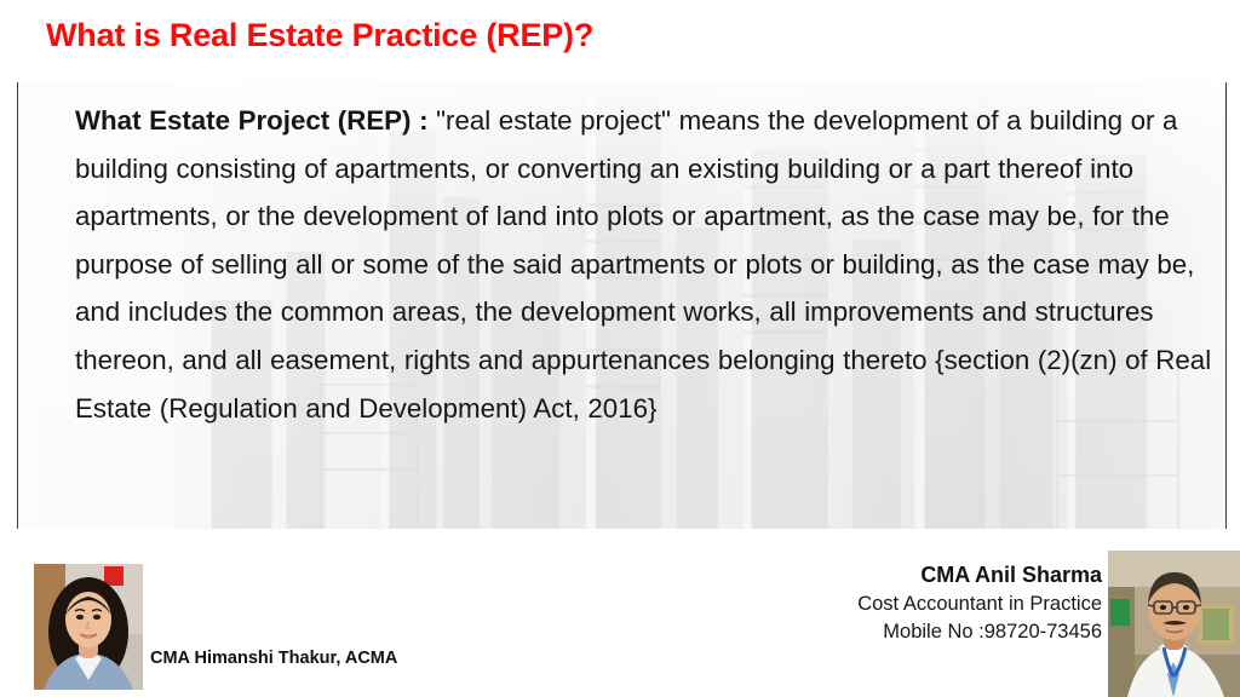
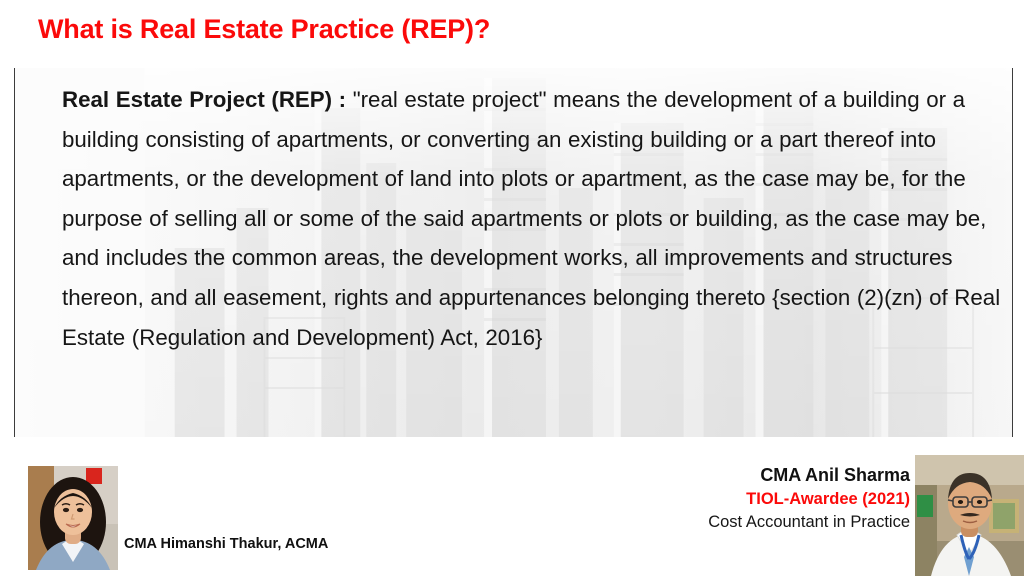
  What is Real Estate Practice (REP)?
- What Estate Project (REP) : "real estate project" means the development of a building or a building consisting of apartments, or converting an existing building or a part thereof into apartments, or the development of land into plots or apartment, as the case may be, for the purpose of selling all or some of the said apartments or plots or building, as the case may be, and includes the common areas, the development works, all improvements and structures thereon, and all easement, rights and appurtenances belonging thereto {section (2)(zn) of Real Estate (Regulation and Development) Act, 2016}
+ Real Estate Project (REP) : "real estate project" means the development of a building or a building consisting of apartments, or converting an existing building or a part thereof into apartments, or the development of land into plots or apartment, as the case may be, for the purpose of selling all or some of the said apartments or plots or building, as the case may be, and includes the common areas, the development works, all improvements and structures thereon, and all easement, rights and appurtenances belonging thereto {section (2)(zn) of Real Estate (Regulation and Development) Act, 2016}
  CMA Himanshi Thakur, ACMA
  CMA Anil Sharma
+ TIOL-Awardee (2021)
  Cost Accountant in Practice
- Mobile No :98720-73456
